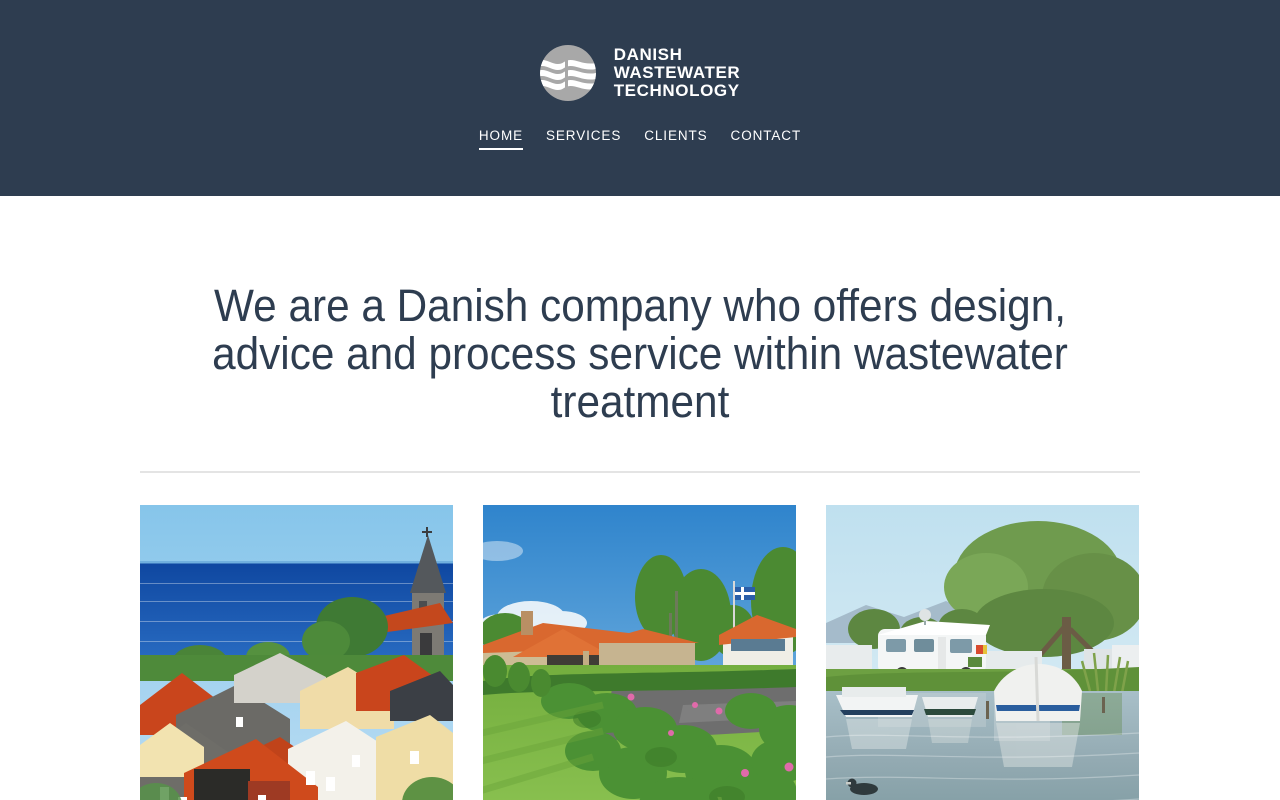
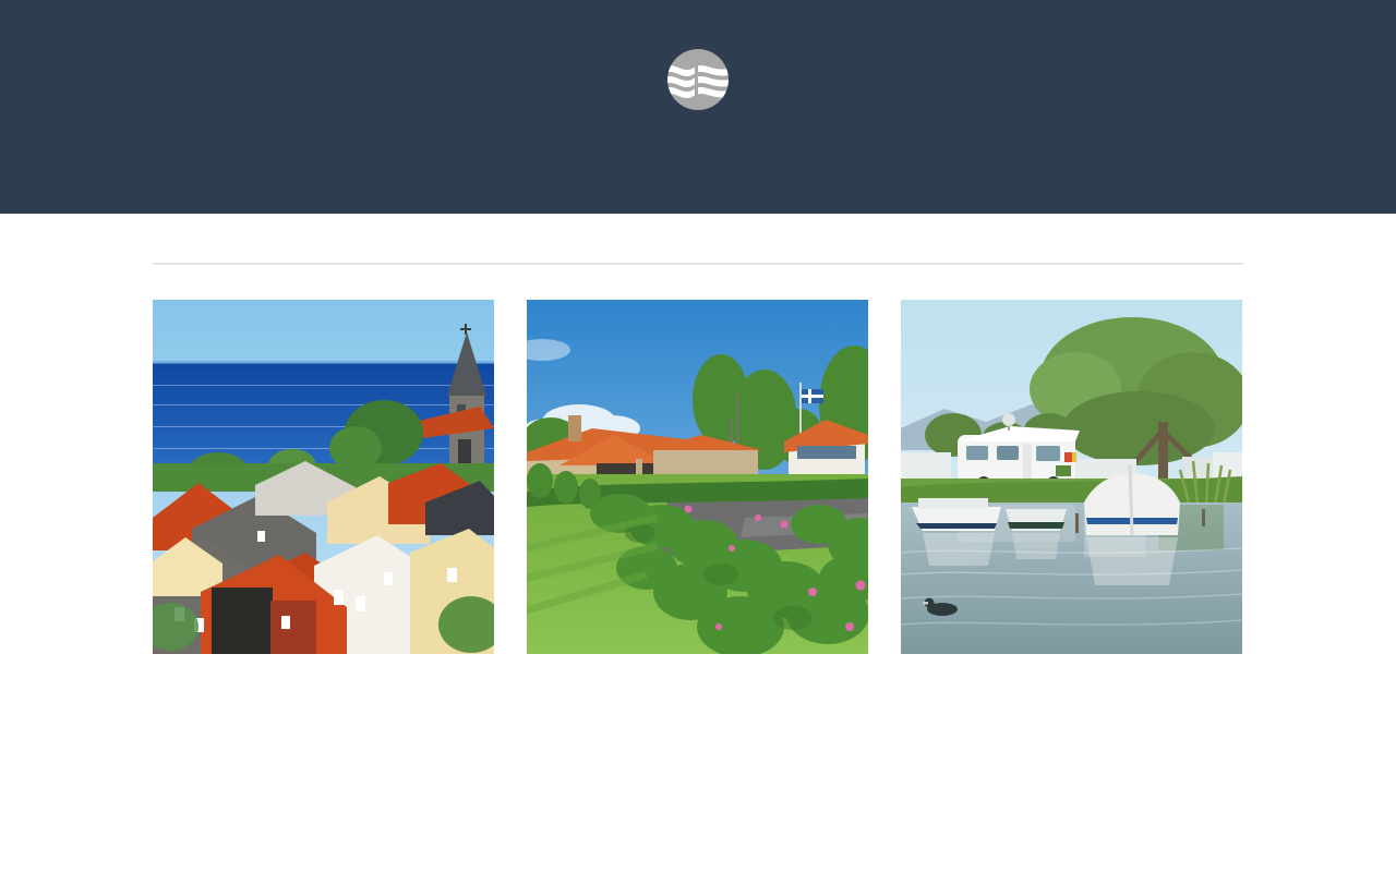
- DANISH
- WASTEWATER
- TECHNOLOGY
- HOME
- SERVICES
- CLIENTS
- CONTACT
- We are a Danish company who offers design, advice and process service within wastewater treatment
